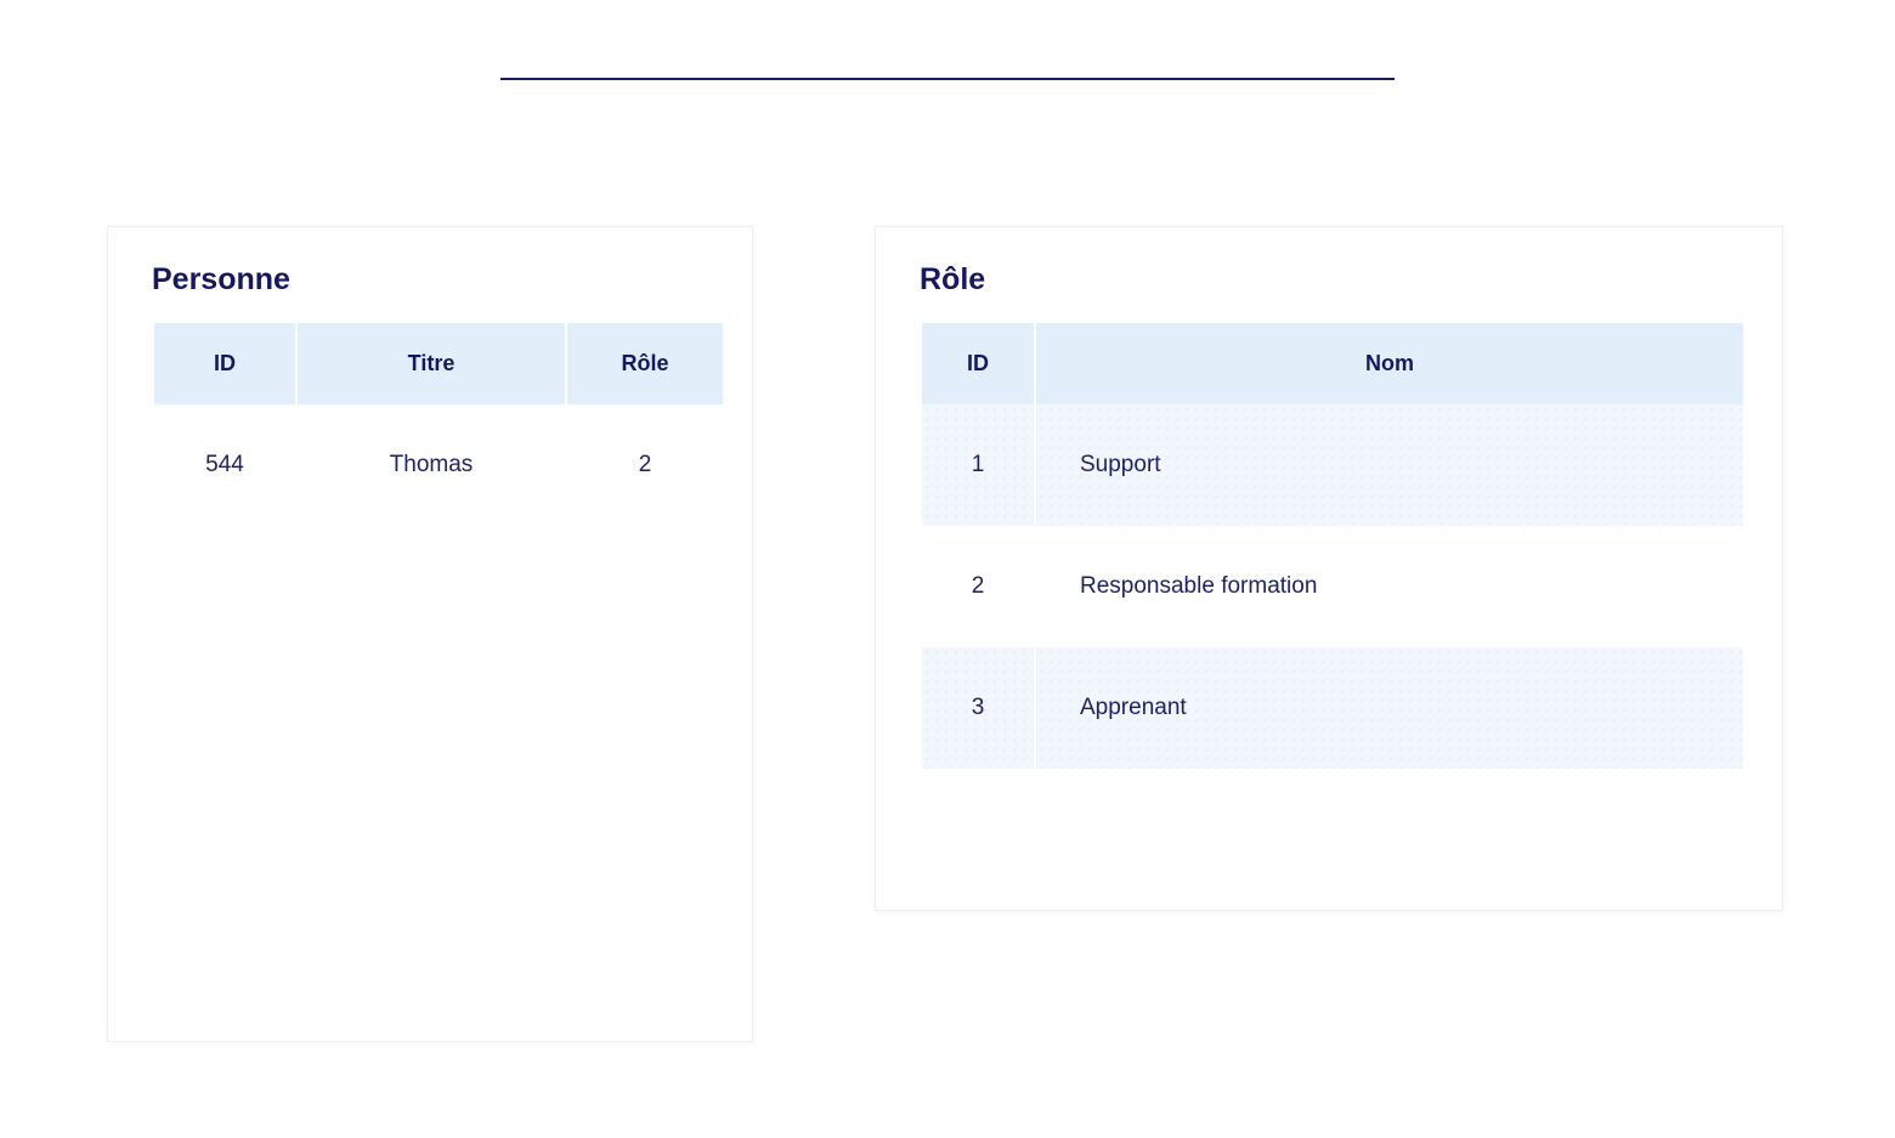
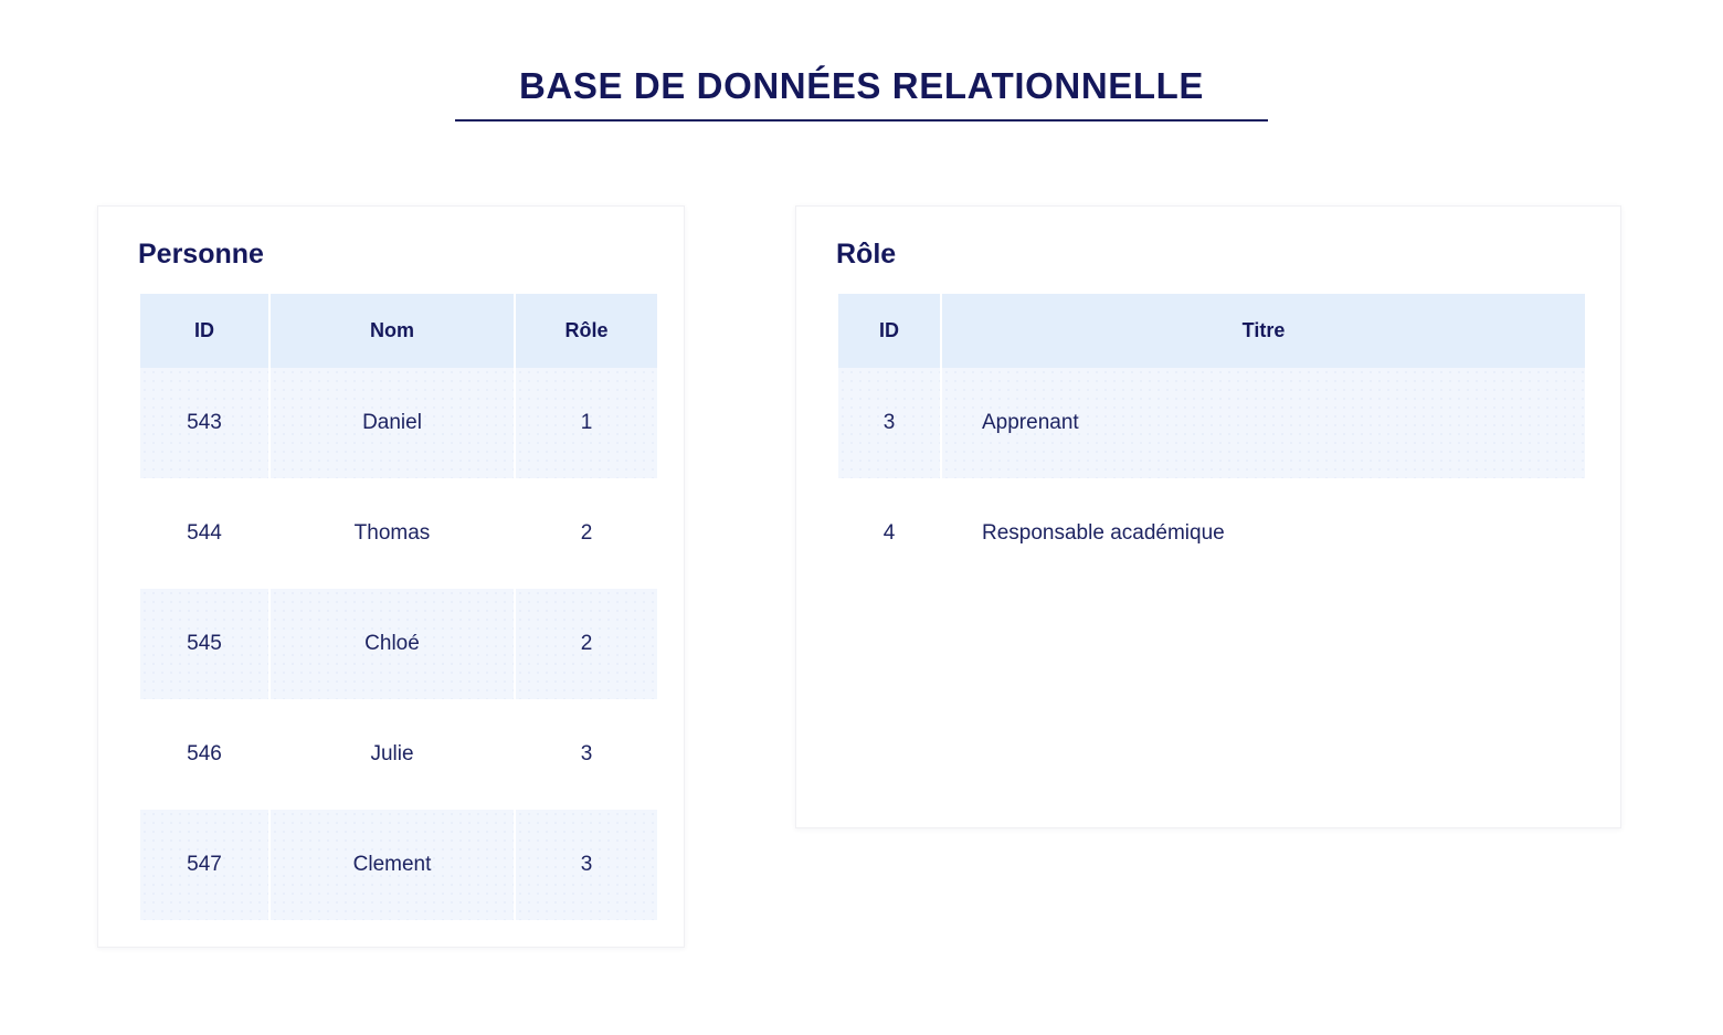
+ BASE DE DONNÉES RELATIONNELLE
  Personne
- ID	Titre	Rôle
+ ID	Nom	Rôle
+ 543	Daniel	1
  544	Thomas	2
+ 545	Chloé	2
+ 546	Julie	3
+ 547	Clement	3
  Rôle
- ID	Nom
+ ID	Titre
- 1	Support
- 2	Responsable formation
  3	Apprenant
+ 4	Responsable académique
